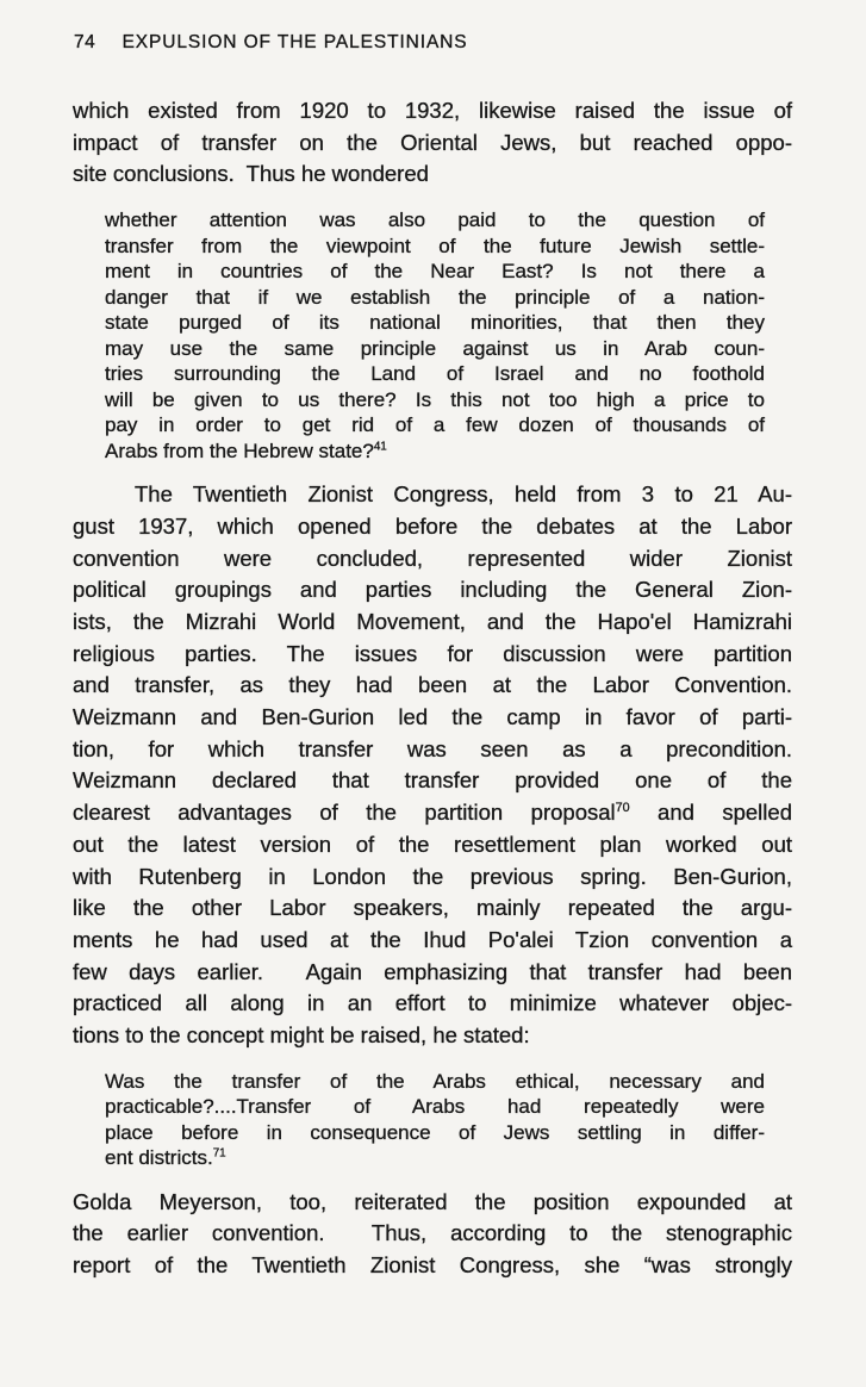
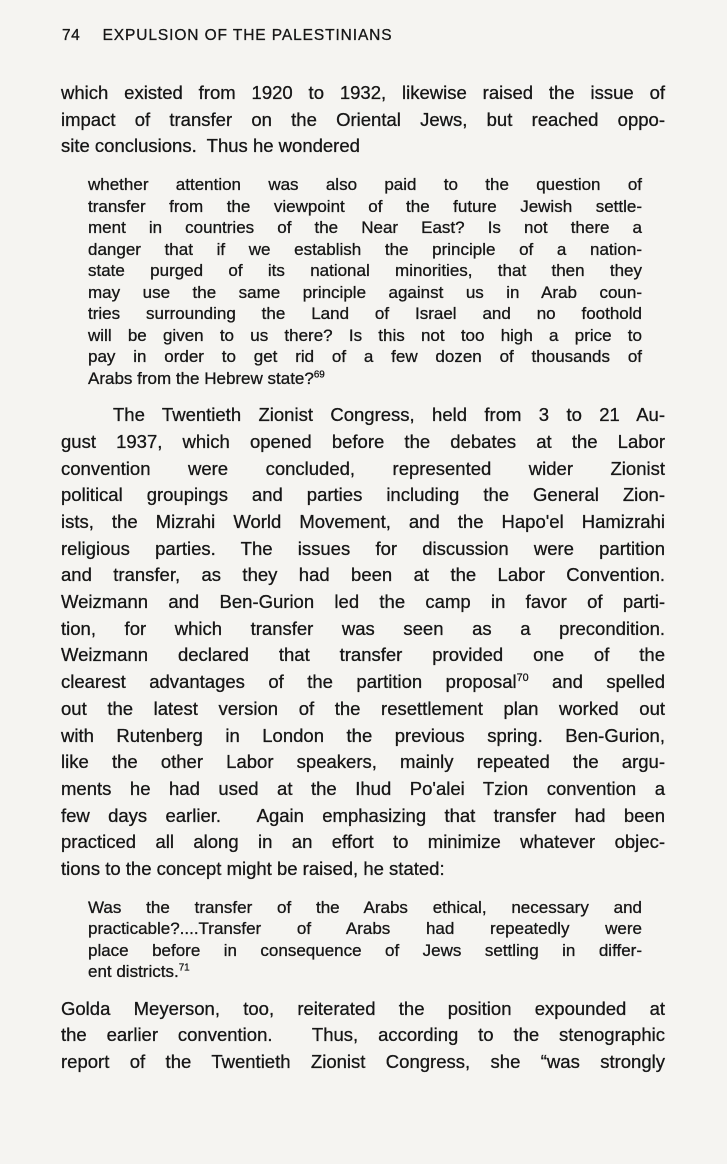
  74 EXPULSION OF THE PALESTINIANS
  which existed from 1920 to 1932, likewise raised the issue of
  impact of transfer on the Oriental Jews, but reached oppo-
  site conclusions. Thus he wondered
  whether attention was also paid to the question of
  transfer from the viewpoint of the future Jewish settle-
  ment in countries of the Near East? Is not there a
  danger that if we establish the principle of a nation-
  state purged of its national minorities, that then they
  may use the same principle against us in Arab coun-
  tries surrounding the Land of Israel and no foothold
  will be given to us there? Is this not too high a price to
  pay in order to get rid of a few dozen of thousands of
- Arabs from the Hebrew state?41
+ Arabs from the Hebrew state?69
  The Twentieth Zionist Congress, held from 3 to 21 Au-
  gust 1937, which opened before the debates at the Labor
  convention were concluded, represented wider Zionist
  political groupings and parties including the General Zion-
  ists, the Mizrahi World Movement, and the Hapo'el Hamizrahi
  religious parties. The issues for discussion were partition
  and transfer, as they had been at the Labor Convention.
  Weizmann and Ben-Gurion led the camp in favor of parti-
  tion, for which transfer was seen as a precondition.
  Weizmann declared that transfer provided one of the
  clearest advantages of the partition proposal70 and spelled
  out the latest version of the resettlement plan worked out
  with Rutenberg in London the previous spring. Ben-Gurion,
  like the other Labor speakers, mainly repeated the argu-
  ments he had used at the Ihud Po'alei Tzion convention a
  few days earlier. Again emphasizing that transfer had been
  practiced all along in an effort to minimize whatever objec-
  tions to the concept might be raised, he stated:
  Was the transfer of the Arabs ethical, necessary and
  practicable?....Transfer of Arabs had repeatedly were
  place before in consequence of Jews settling in differ-
  ent districts.71
  Golda Meyerson, too, reiterated the position expounded at
  the earlier convention. Thus, according to the stenographic
  report of the Twentieth Zionist Congress, she “was strongly
